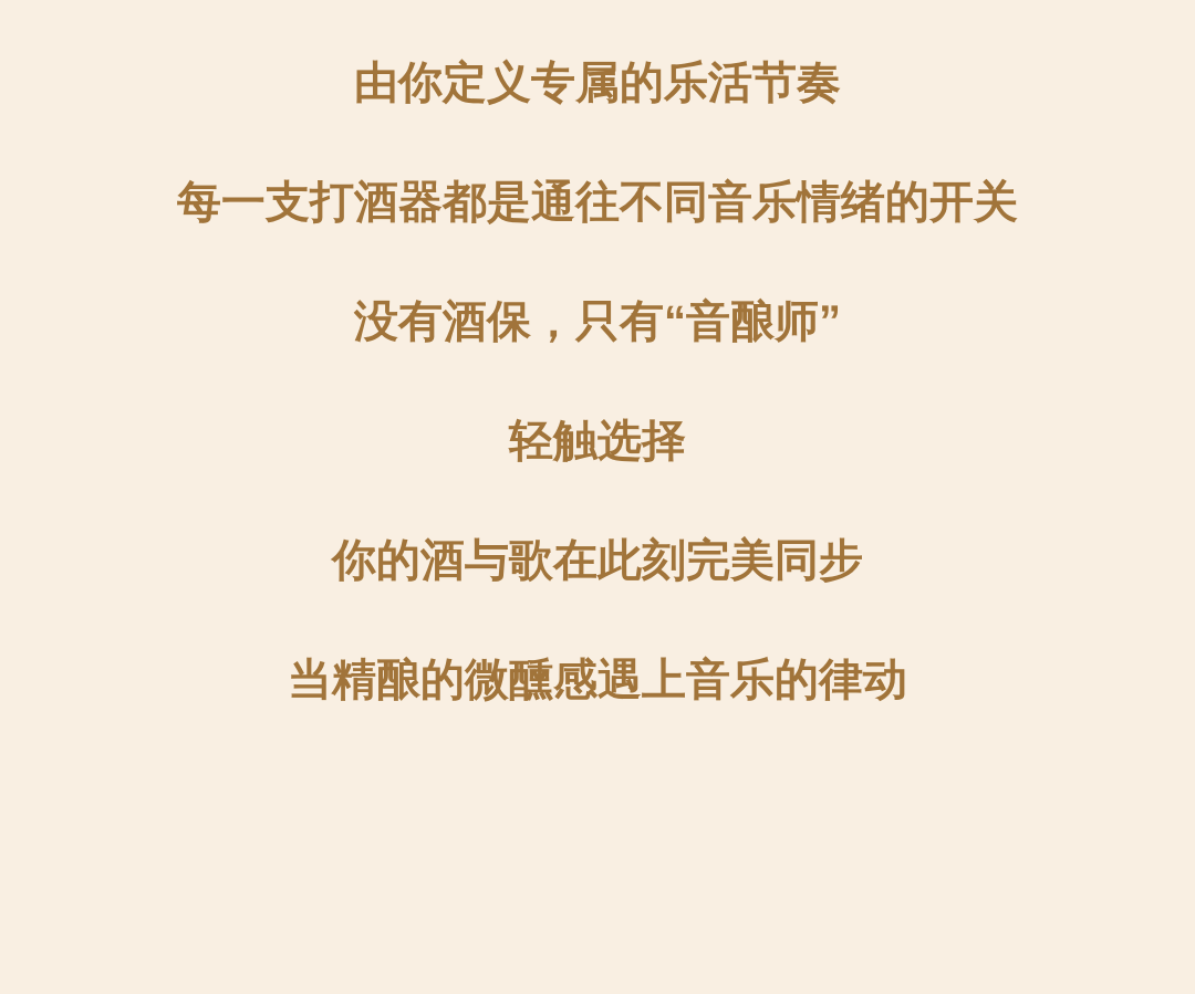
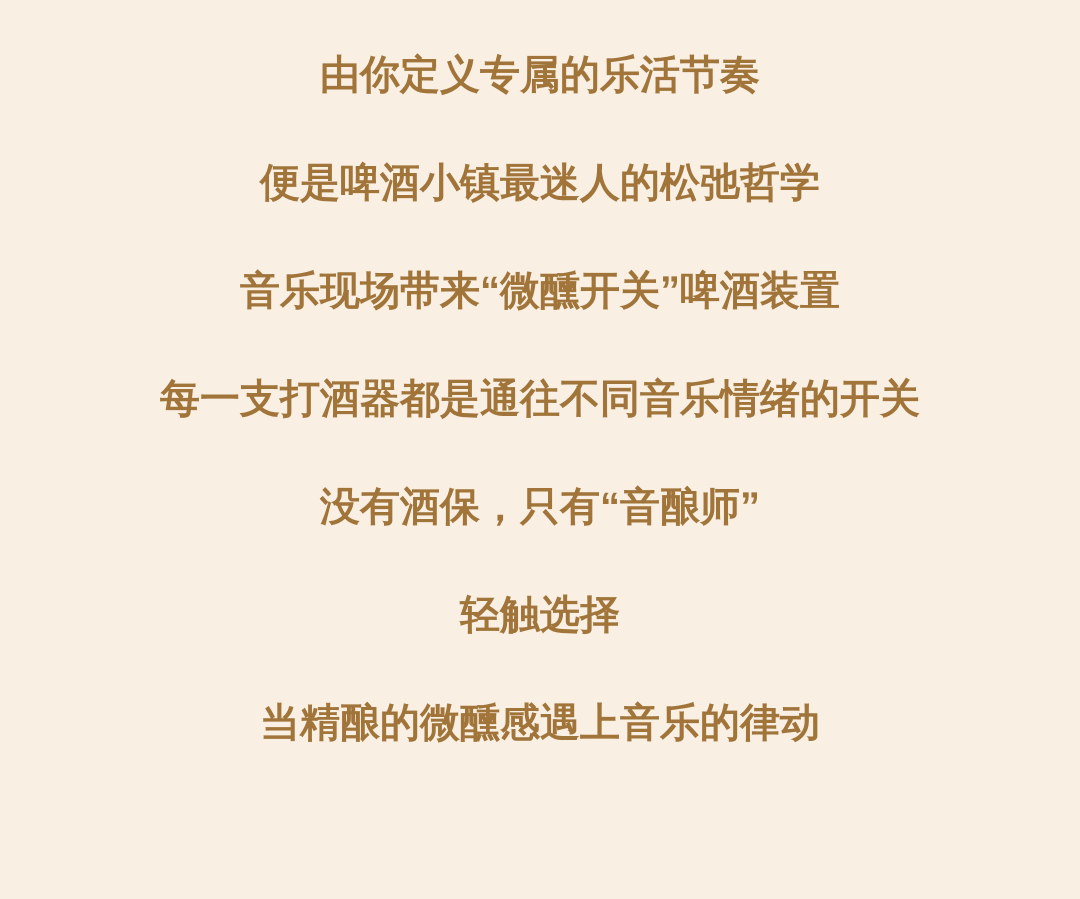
  由你定义专属的乐活节奏
+ 便是啤酒小镇最迷人的松弛哲学
+ 音乐现场带来“微醺开关”啤酒装置
  每一支打酒器都是通往不同音乐情绪的开关
  没有酒保，只有“音酿师”
  轻触选择
- 你的酒与歌在此刻完美同步
  当精酿的微醺感遇上音乐的律动
